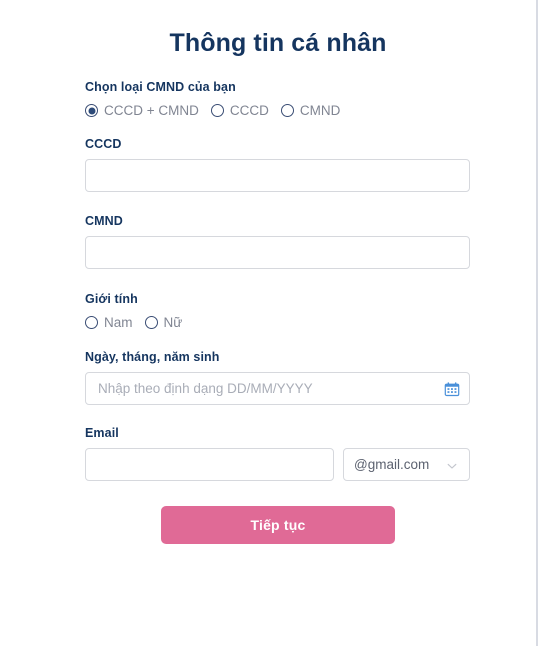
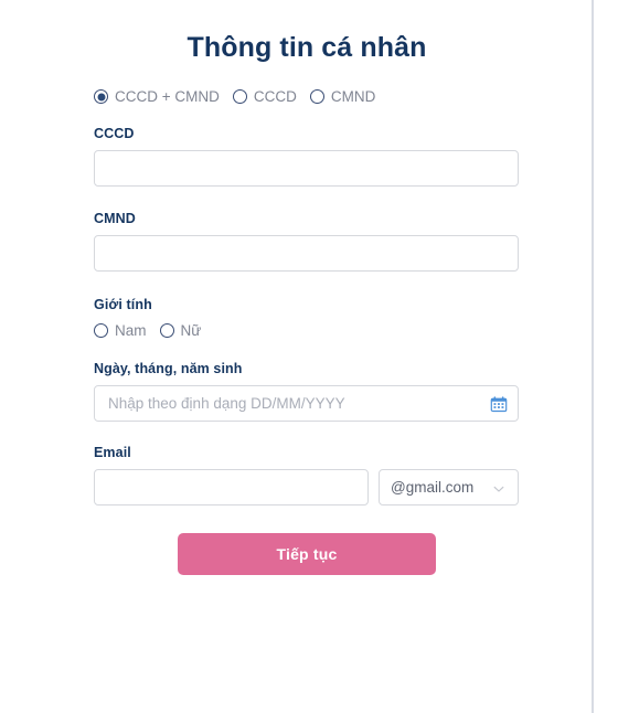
  Thông tin cá nhân
- Chọn loại CMND của bạn
  CCCD + CMND
  CCCD
  CMND
  CCCD
  CMND
  Giới tính
  Nam
  Nữ
  Ngày, tháng, năm sinh
  Nhập theo định dạng DD/MM/YYYY
  Email
  @gmail.com
  Tiếp tục
